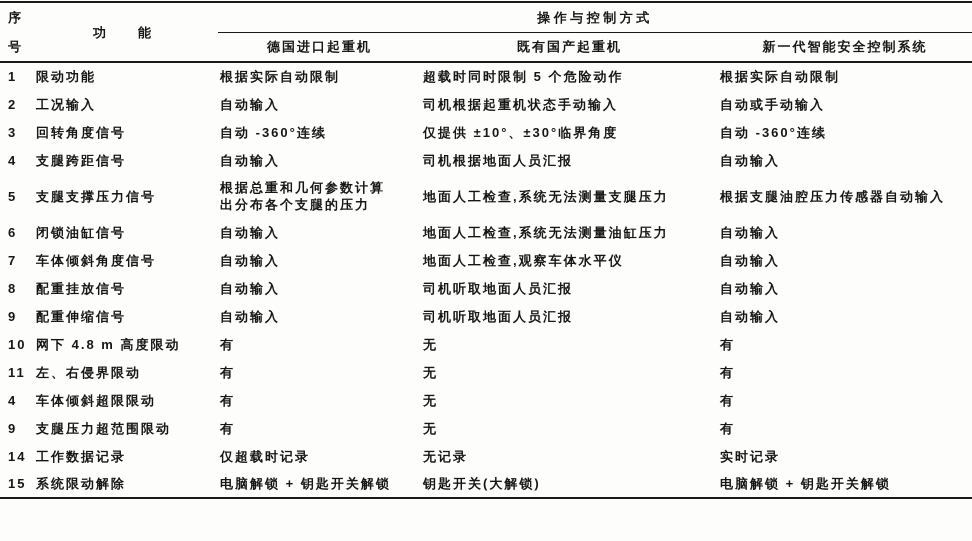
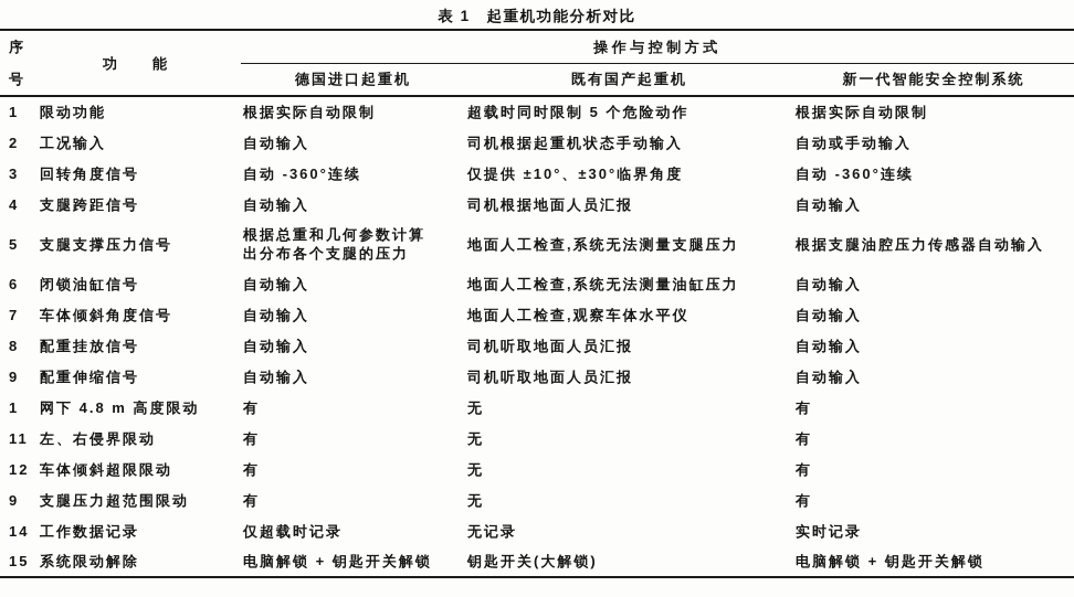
+ 表 1 起重机功能分析对比
  序 号	功 能	操作与控制方式
  德国进口起重机	既有国产起重机	新一代智能安全控制系统
  1	限动功能	根据实际自动限制	超载时同时限制 5 个危险动作	根据实际自动限制
  2	工况输入	自动输入	司机根据起重机状态手动输入	自动或手动输入
  3	回转角度信号	自动 -360°连续	仅提供 ±10°、±30°临界角度	自动 -360°连续
  4	支腿跨距信号	自动输入	司机根据地面人员汇报	自动输入
  5	支腿支撑压力信号	根据总重和几何参数计算出分布各个支腿的压力	地面人工检查,系统无法测量支腿压力	根据支腿油腔压力传感器自动输入
  6	闭锁油缸信号	自动输入	地面人工检查,系统无法测量油缸压力	自动输入
  7	车体倾斜角度信号	自动输入	地面人工检查,观察车体水平仪	自动输入
  8	配重挂放信号	自动输入	司机听取地面人员汇报	自动输入
  9	配重伸缩信号	自动输入	司机听取地面人员汇报	自动输入
- 10	网下 4.8 m 高度限动	有	无	有
+ 1	网下 4.8 m 高度限动	有	无	有
  11	左、右侵界限动	有	无	有
- 4	车体倾斜超限限动	有	无	有
+ 12	车体倾斜超限限动	有	无	有
  9	支腿压力超范围限动	有	无	有
  14	工作数据记录	仅超载时记录	无记录	实时记录
  15	系统限动解除	电脑解锁 + 钥匙开关解锁	钥匙开关(大解锁)	电脑解锁 + 钥匙开关解锁
